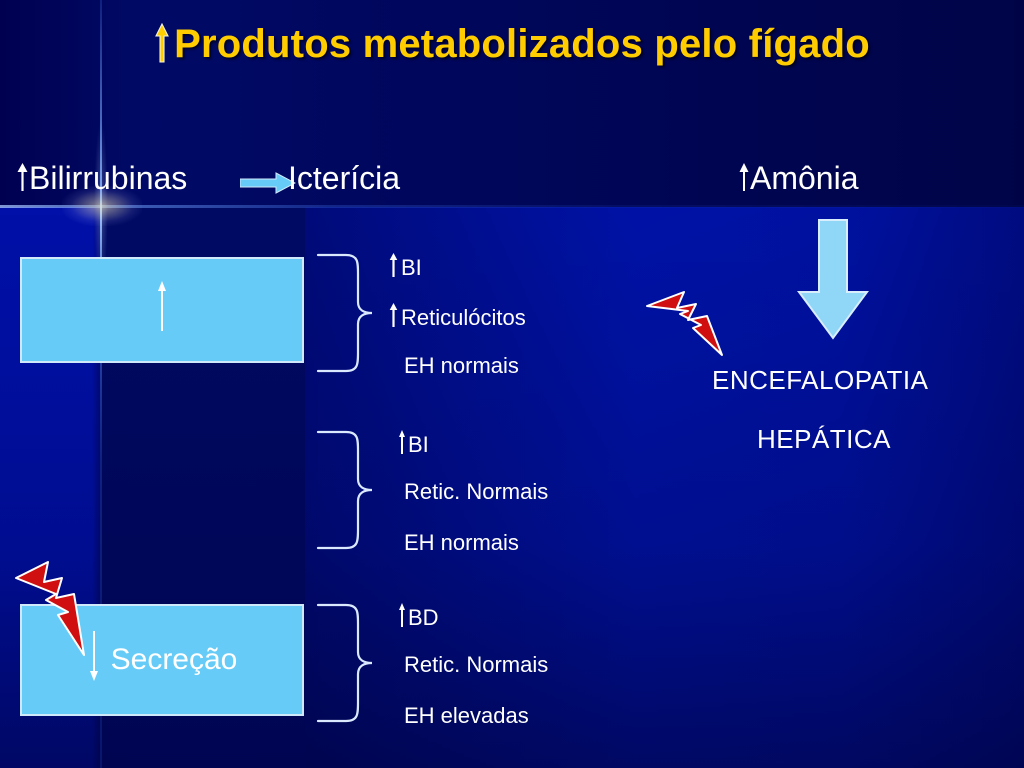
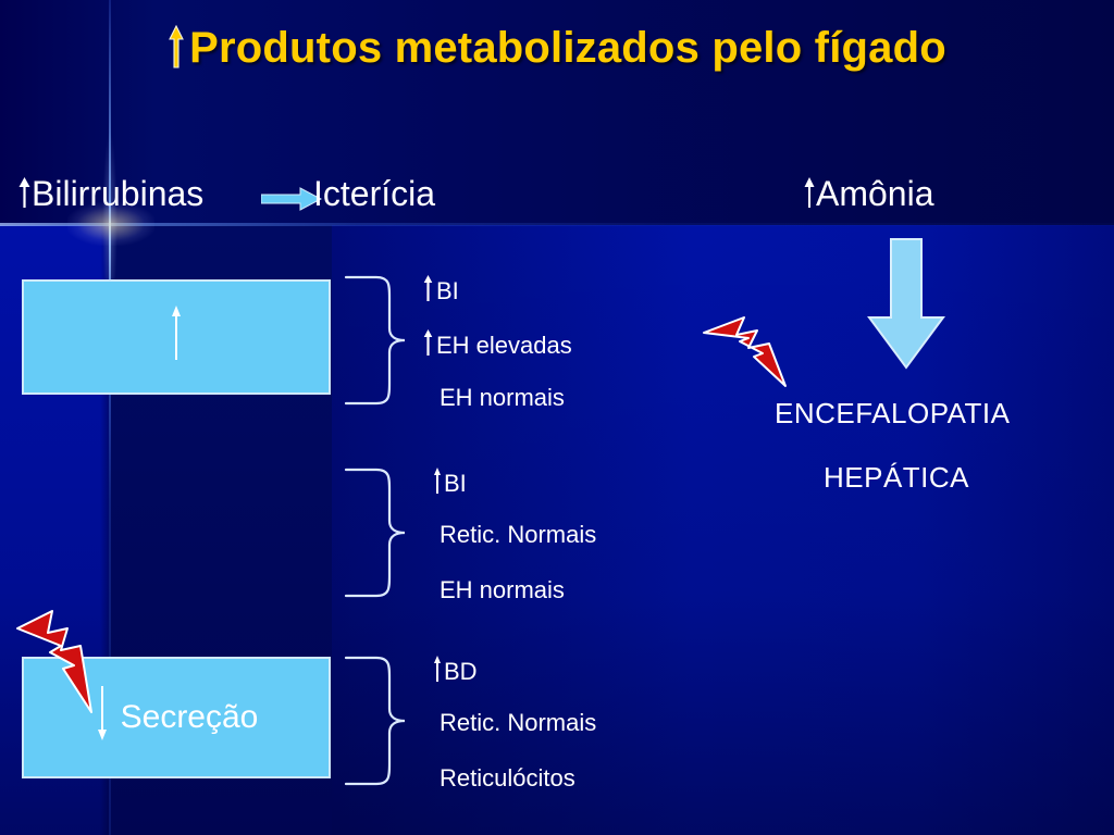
  Produtos metabolizados pelo fígado
  Bilirrubinas
  Icterícia
  Amônia
  BI
- Reticulócitos
+ EH elevadas
  EH normais
  BI
  Retic. Normais
  EH normais
  Secreção
  BD
  Retic. Normais
- EH elevadas
+ Reticulócitos
  ENCEFALOPATIA
  HEPÁTICA
